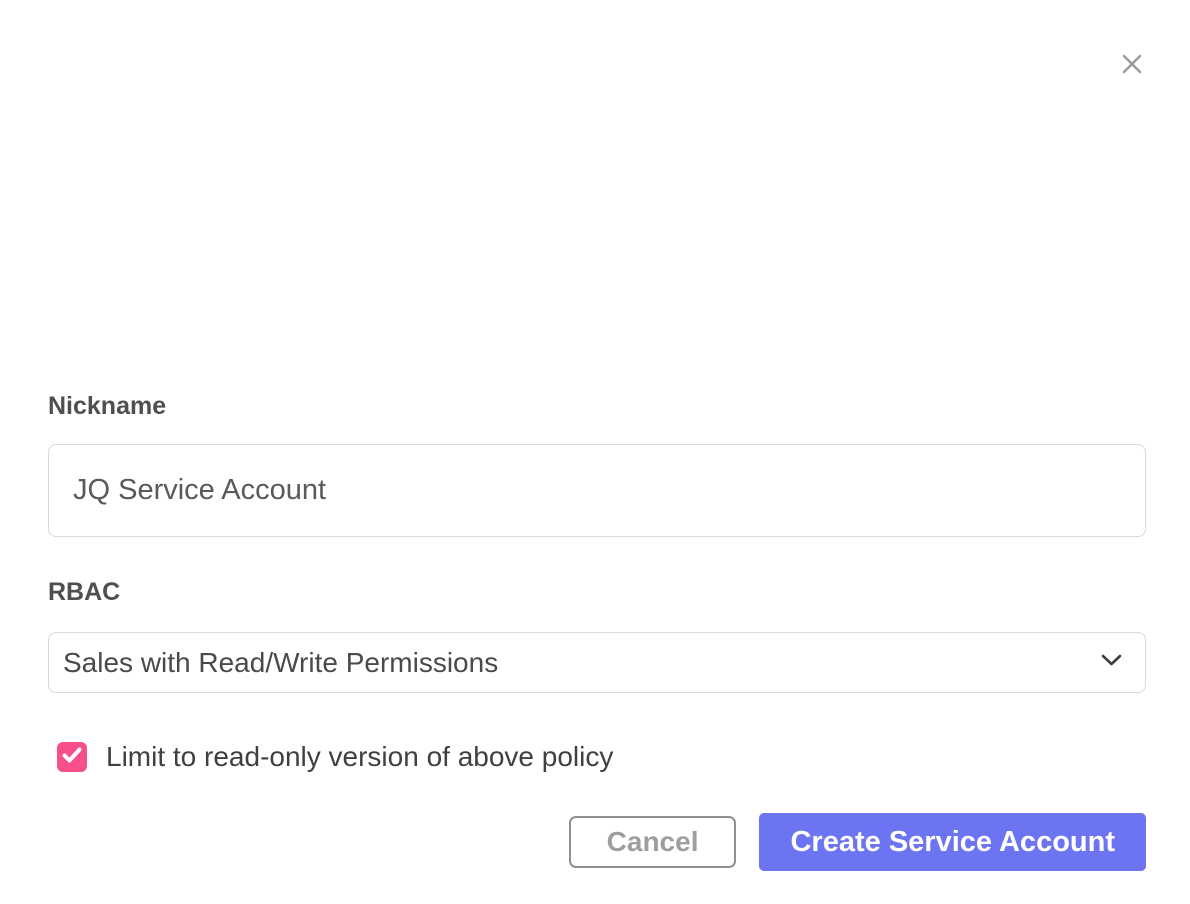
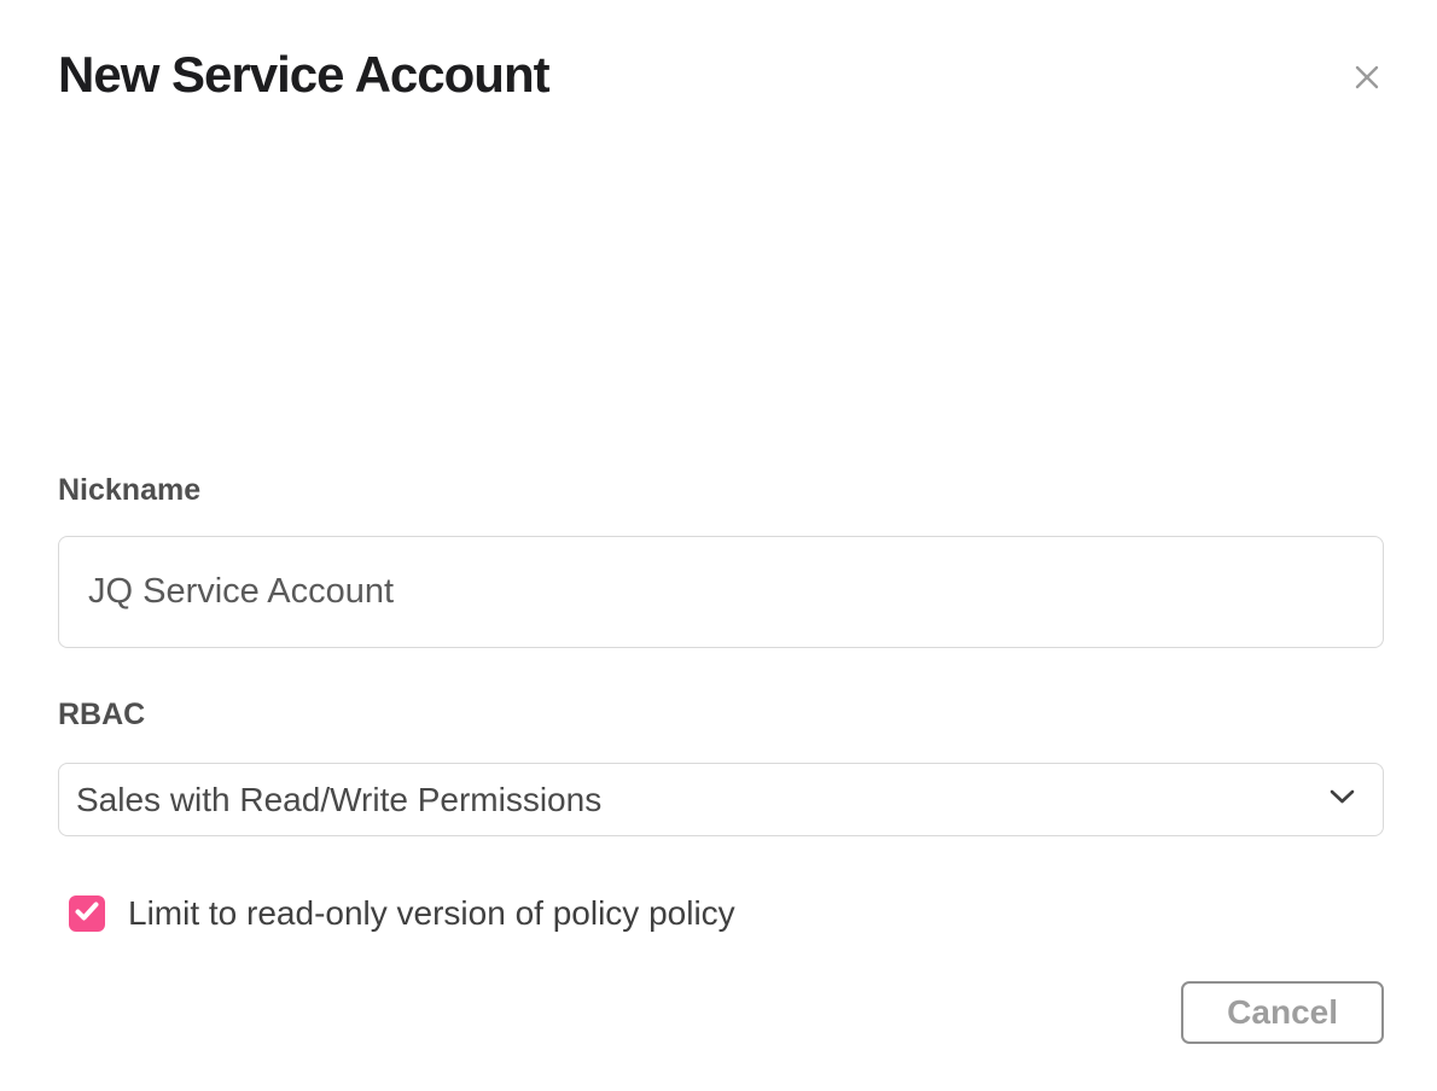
+ New Service Account
  Nickname
  JQ Service Account
  RBAC
  Sales with Read/Write Permissions
- Limit to read-only version of above policy
+ Limit to read-only version of policy policy
  Cancel
- Create Service Account
